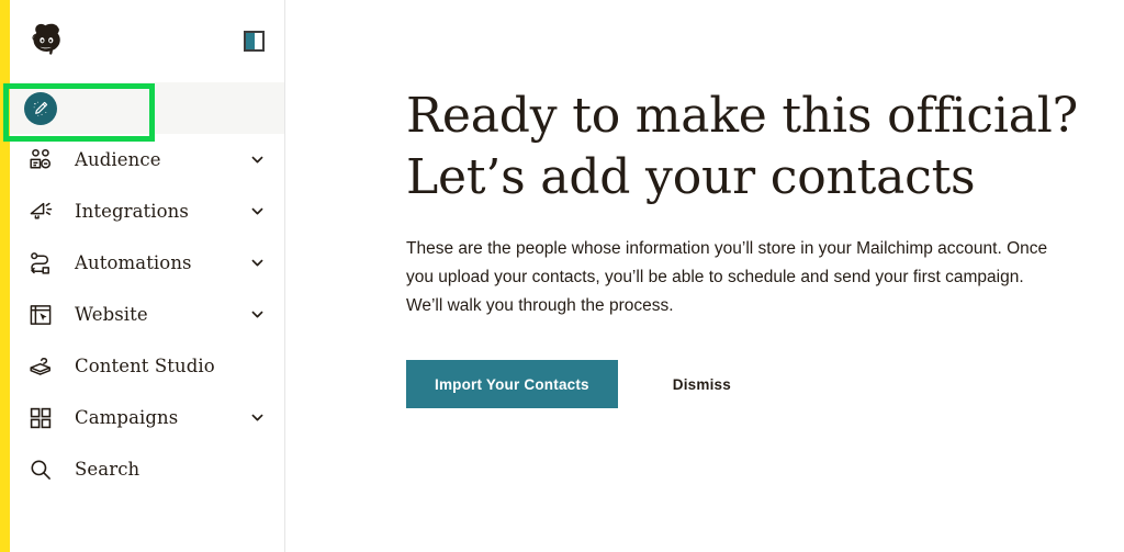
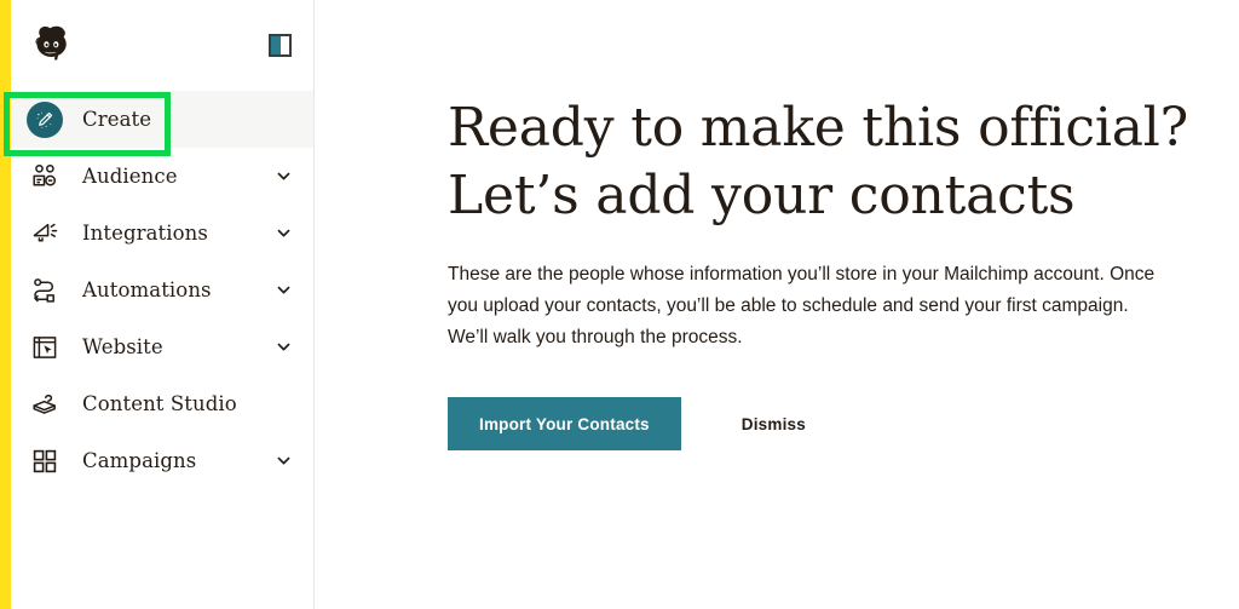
+ Create
  Audience
  Integrations
  Automations
  Website
  Content Studio
  Campaigns
- Search
  Ready to make this official?
  Let’s add your contacts
  These are the people whose information you’ll store in your Mailchimp account. Once you upload your contacts, you’ll be able to schedule and send your first campaign. We’ll walk you through the process.
  Import Your Contacts
  Dismiss
